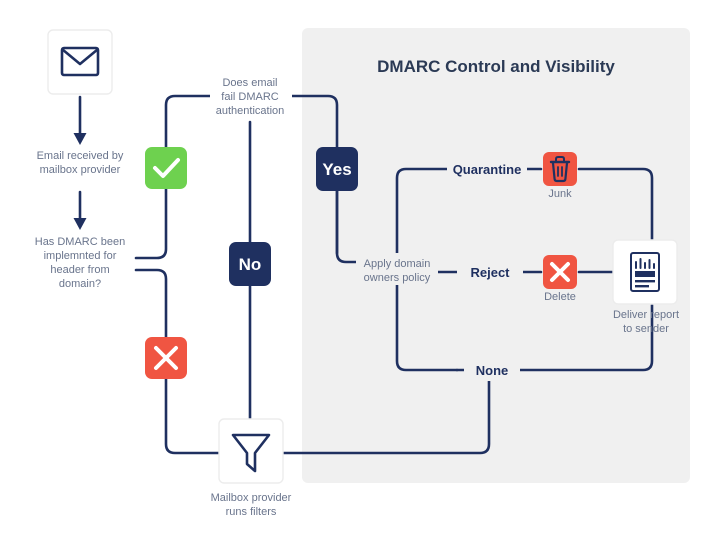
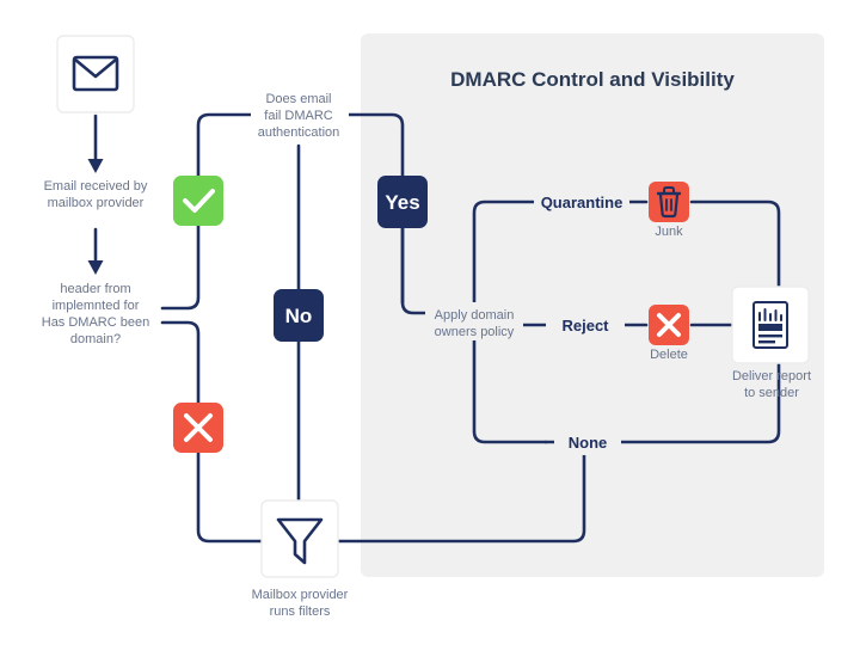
  DMARC Control and Visibility
  Email received by
  mailbox provider
- Has DMARC been
+ header from
  implemnted for
- header from
+ Has DMARC been
  domain?
  Does email
  fail DMARC
  authentication
  No
  Yes
  Mailbox provider
  runs filters
  Apply domain
  owners policy
  Quarantine
  Reject
  None
  Junk
  Delete
  Deliver report
  to sender
